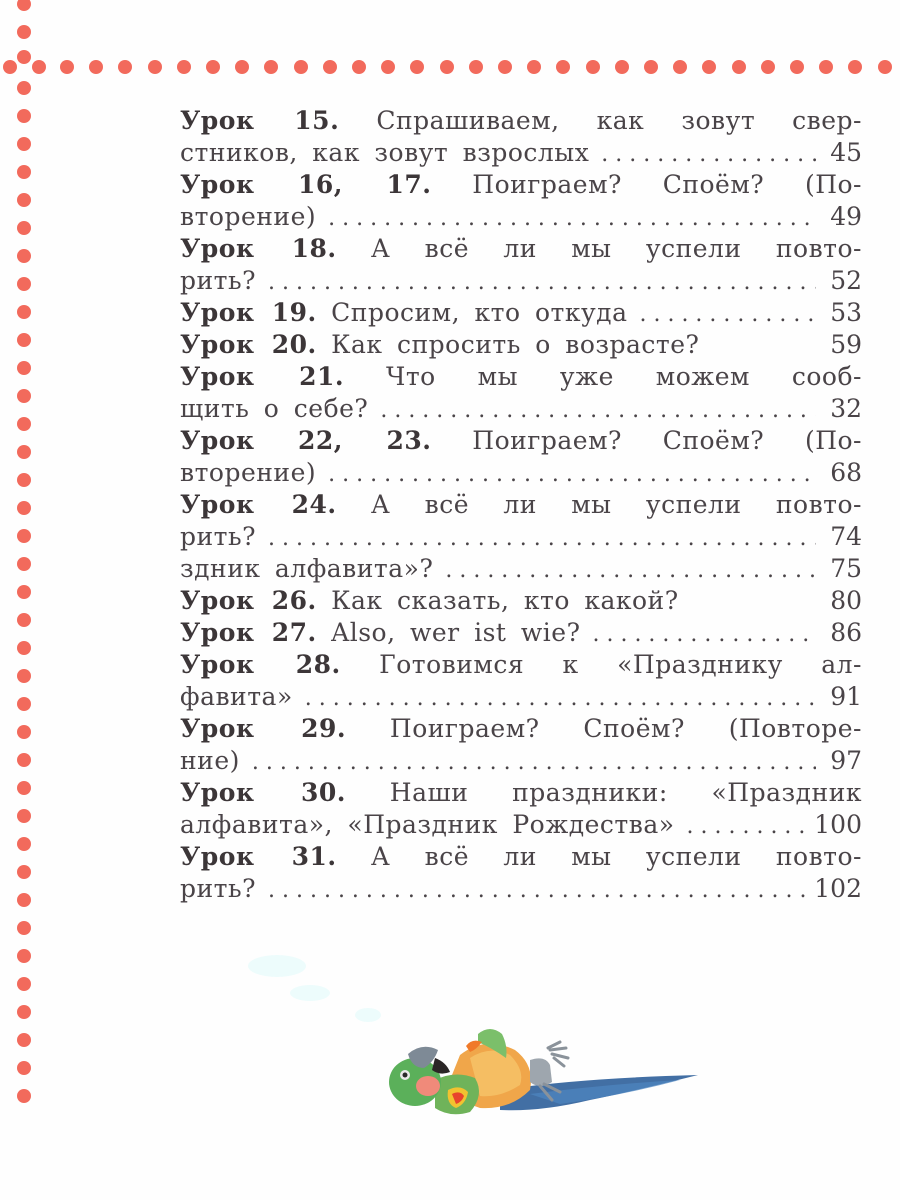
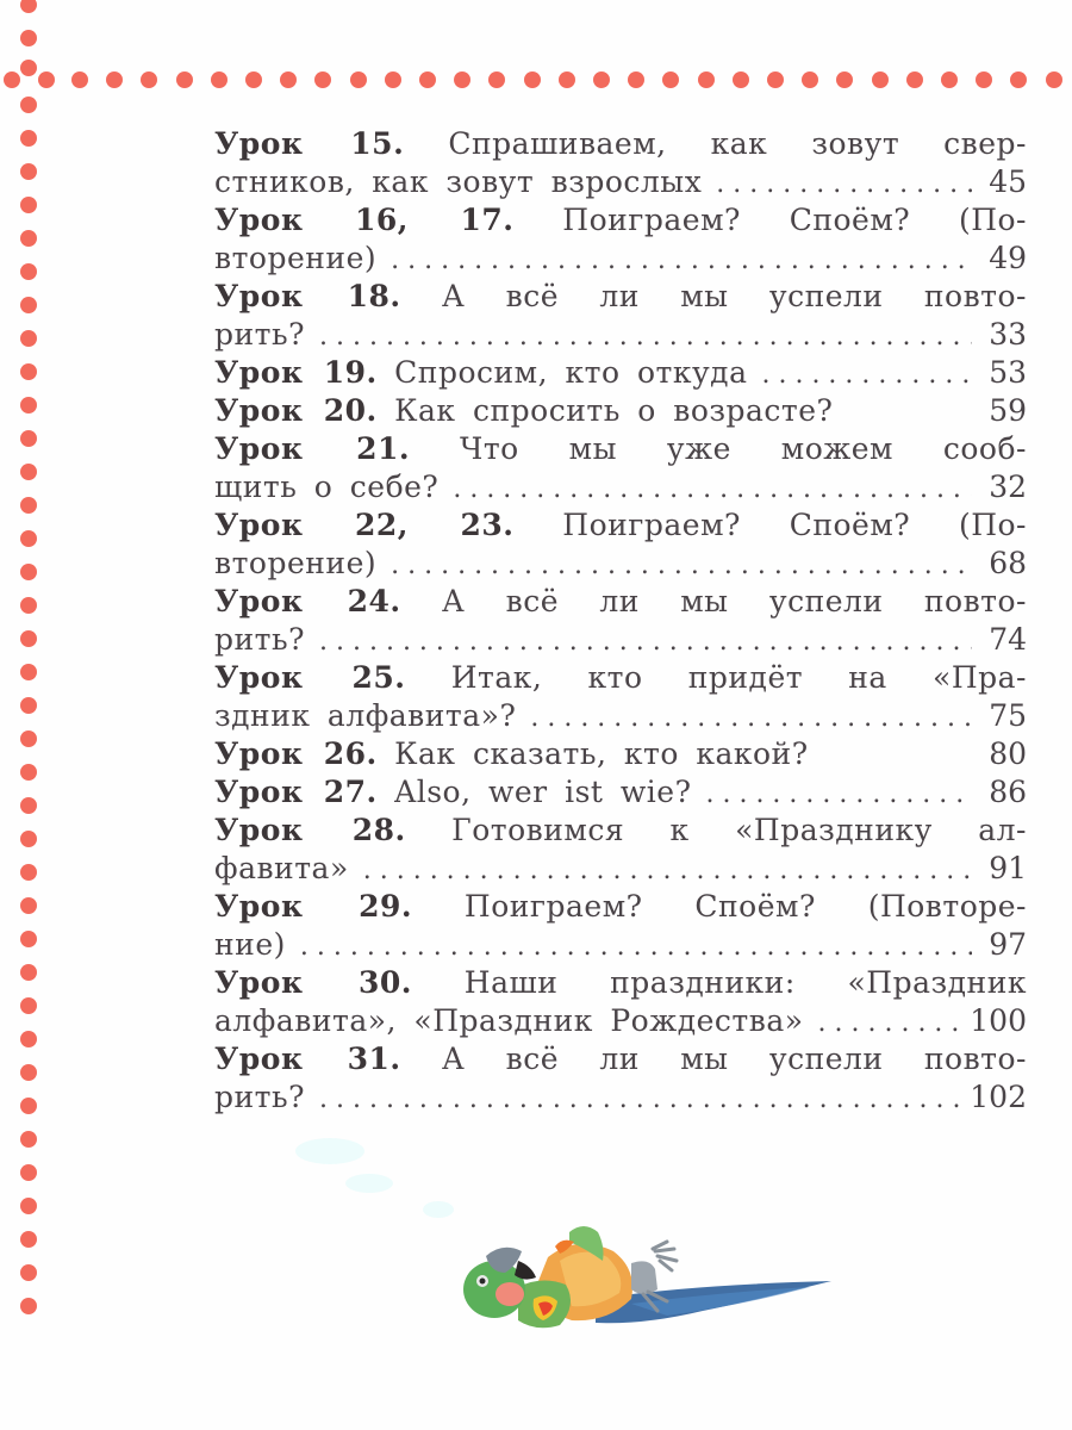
  Урок 15. Спрашиваем, как зовут свер-
  стников, как зовут взрослых
  45
  Урок 16, 17. Поиграем? Споём? (По-
  вторение)
  49
  Урок 18. А всё ли мы успели повто-
  рить?
- 52
+ 33
  Урок 19. Спросим, кто откуда
  53
  Урок 20. Как спросить о возрасте?
  59
  Урок 21. Что мы уже можем сооб-
  щить о себе?
  32
  Урок 22, 23. Поиграем? Споём? (По-
  вторение)
  68
  Урок 24. А всё ли мы успели повто-
  рить?
  74
+ Урок 25. Итак, кто придёт на «Пра-
  здник алфавита»?
  75
  Урок 26. Как сказать, кто какой?
  80
  Урок 27. Also, wer ist wie?
  86
  Урок 28. Готовимся к «Празднику ал-
  фавита»
  91
  Урок 29. Поиграем? Споём? (Повторе-
  ние)
  97
  Урок 30. Наши праздники: «Праздник
  алфавита», «Праздник Рождества»
  100
  Урок 31. А всё ли мы успели повто-
  рить?
  102
